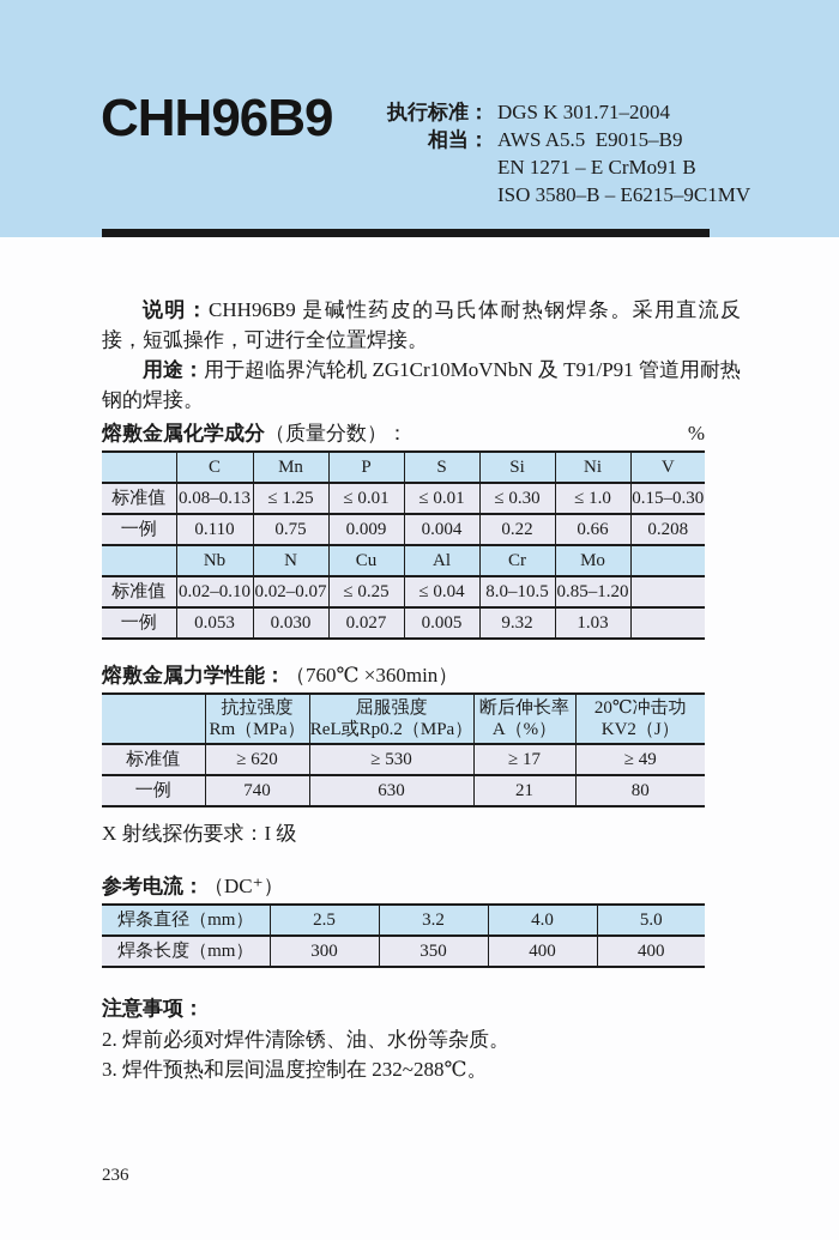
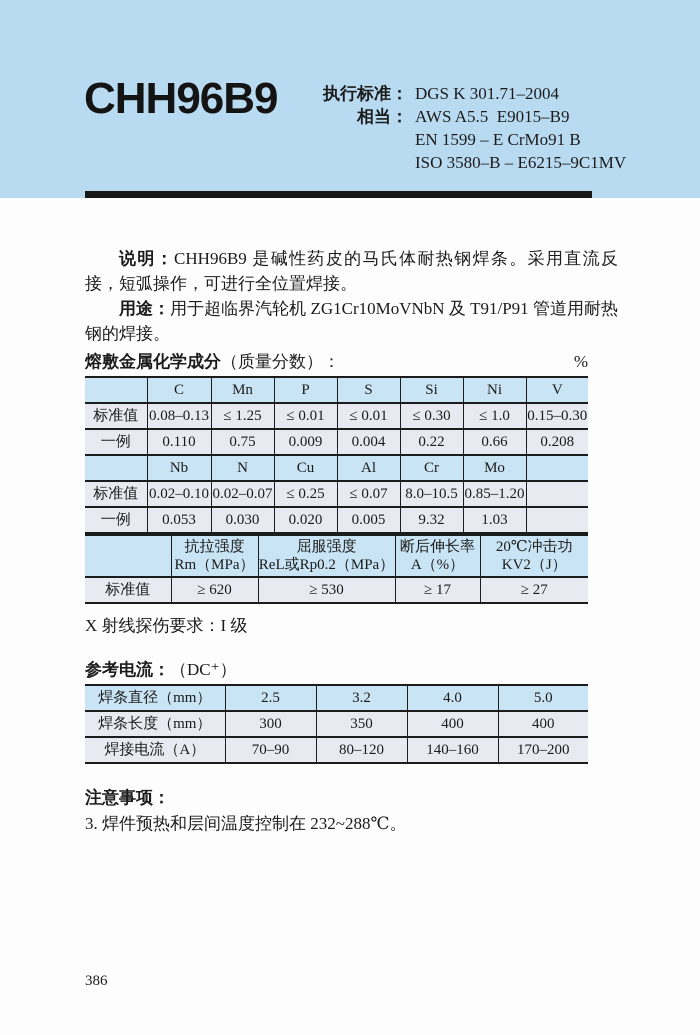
  CHH96B9
  执行标准：
  DGS K 301.71–2004
  相当：
  AWS A5.5 E9015–B9
- EN 1271 – E CrMo91 B
+ EN 1599 – E CrMo91 B
  ISO 3580–B – E6215–9C1MV
  说明：CHH96B9 是碱性药皮的马氏体耐热钢焊条。采用直流反接，短弧操作，可进行全位置焊接。
  用途：用于超临界汽轮机 ZG1Cr10MoVNbN 及 T91/P91 管道用耐热钢的焊接。
  熔敷金属化学成分（质量分数）：
  %
  	C	Mn	P	S	Si	Ni	V
  标准值	0.08–0.13	≤ 1.25	≤ 0.01	≤ 0.01	≤ 0.30	≤ 1.0	0.15–0.30
  一例	0.110	0.75	0.009	0.004	0.22	0.66	0.208
  	Nb	N	Cu	Al	Cr	Mo
- 标准值	0.02–0.10	0.02–0.07	≤ 0.25	≤ 0.04	8.0–10.5	0.85–1.20
+ 标准值	0.02–0.10	0.02–0.07	≤ 0.25	≤ 0.07	8.0–10.5	0.85–1.20
- 一例	0.053	0.030	0.027	0.005	9.32	1.03
+ 一例	0.053	0.030	0.020	0.005	9.32	1.03
- 熔敷金属力学性能：（760℃ ×360min）
  	抗拉强度 Rm（MPa）	屈服强度 ReL或Rp0.2（MPa）	断后伸长率 A（%）	20℃冲击功 KV2（J）
- 标准值	≥ 620	≥ 530	≥ 17	≥ 49
+ 标准值	≥ 620	≥ 530	≥ 17	≥ 27
- 一例	740	630	21	80
  X 射线探伤要求：I 级
  参考电流：（DC⁺）
  焊条直径（mm）	2.5	3.2	4.0	5.0
  焊条长度（mm）	300	350	400	400
+ 焊接电流（A）	70–90	80–120	140–160	170–200
  注意事项：
- 2. 焊前必须对焊件清除锈、油、水份等杂质。
  3. 焊件预热和层间温度控制在 232~288℃。
- 236
+ 386
